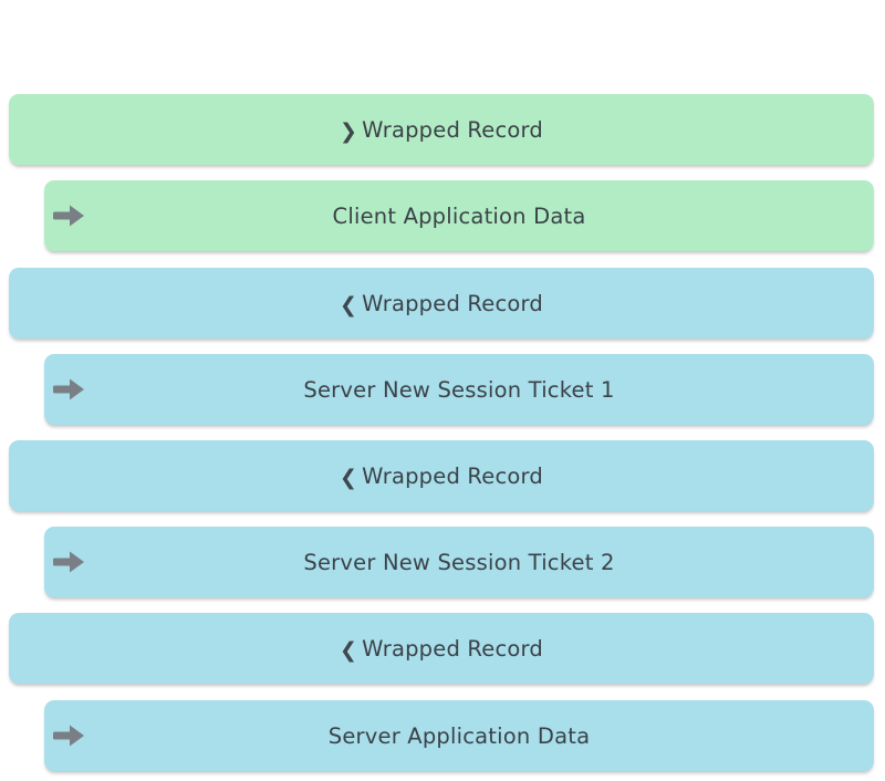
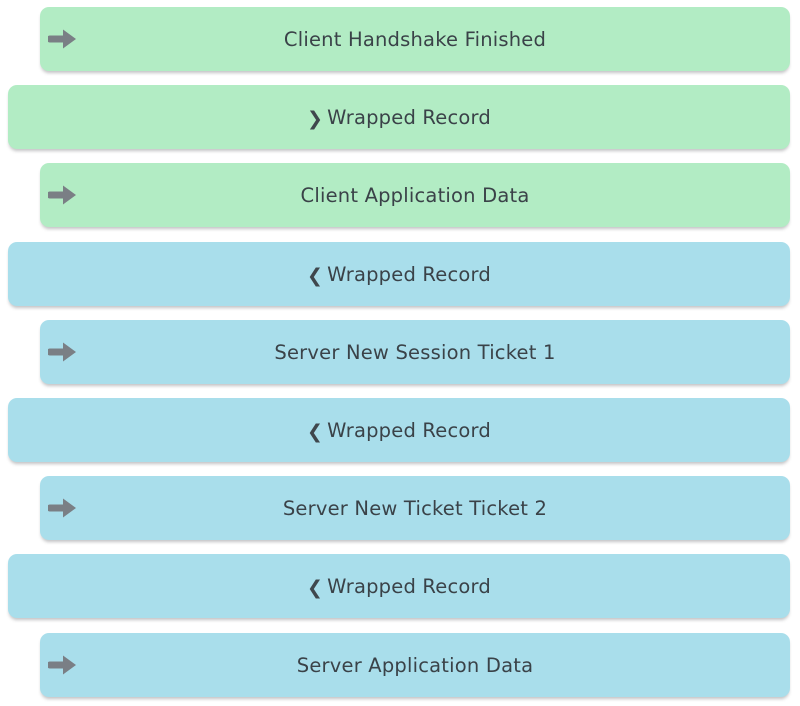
+ Client Handshake Finished
  ❯ Wrapped Record
  Client Application Data
  ❮ Wrapped Record
  Server New Session Ticket 1
  ❮ Wrapped Record
- Server New Session Ticket 2
+ Server New Ticket Ticket 2
  ❮ Wrapped Record
  Server Application Data
